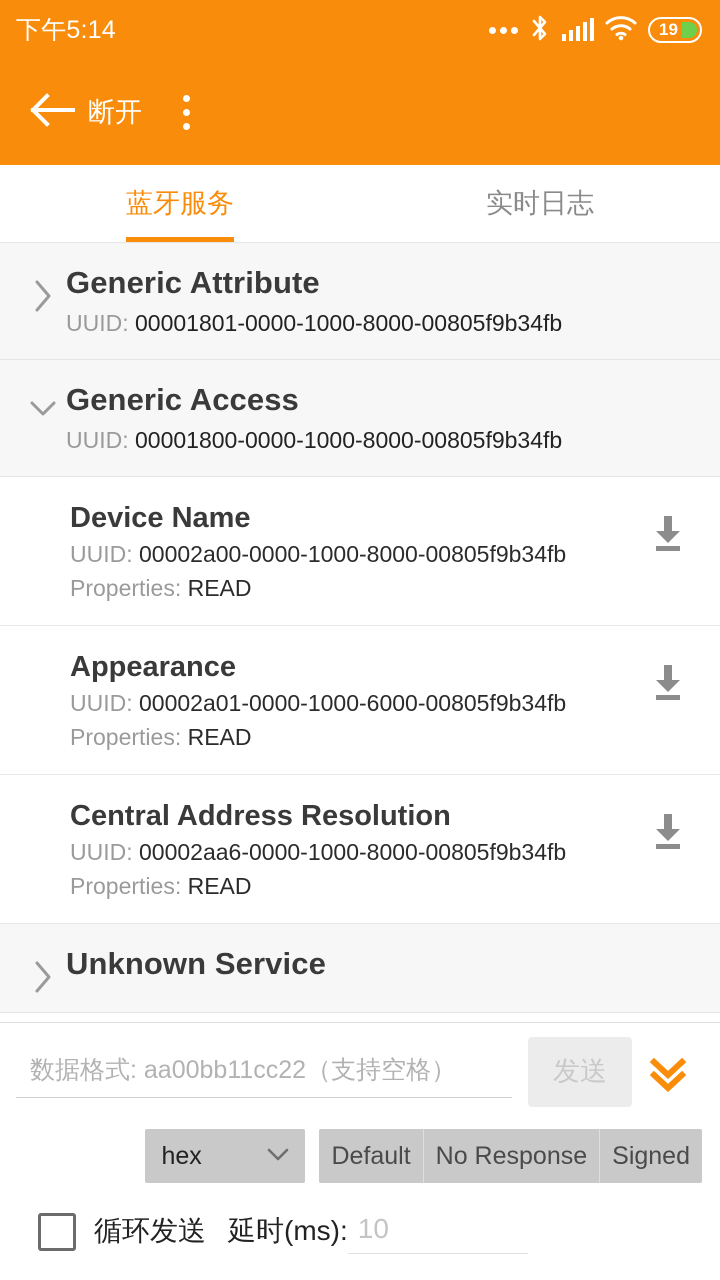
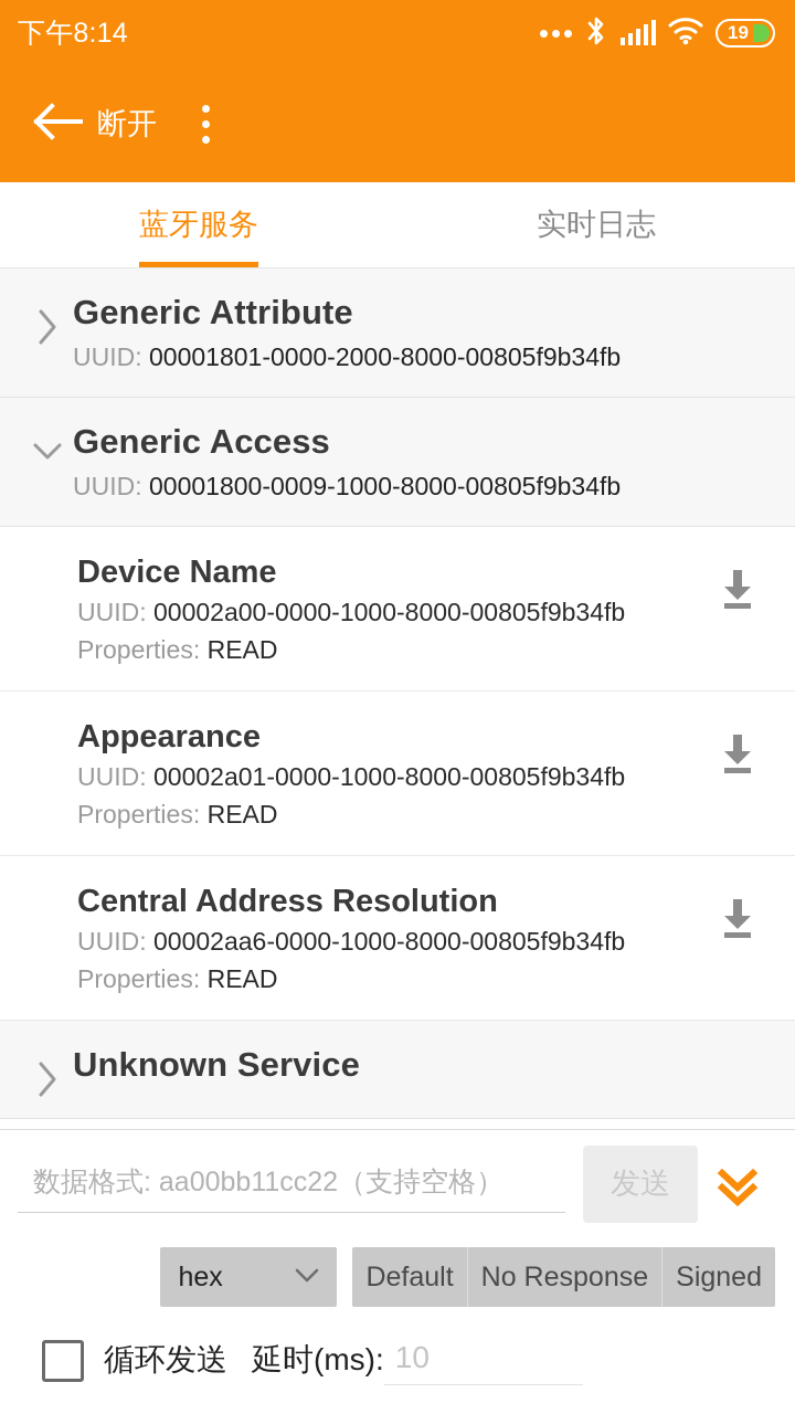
- 下午5:14
+ 下午8:14
  19
  断开
  蓝牙服务
  实时日志
  Generic Attribute
- UUID: 00001801-0000-1000-8000-00805f9b34fb
+ UUID: 00001801-0000-2000-8000-00805f9b34fb
  Generic Access
- UUID: 00001800-0000-1000-8000-00805f9b34fb
+ UUID: 00001800-0009-1000-8000-00805f9b34fb
  Device Name
  UUID: 00002a00-0000-1000-8000-00805f9b34fb
  Properties: READ
  Appearance
- UUID: 00002a01-0000-1000-6000-00805f9b34fb
+ UUID: 00002a01-0000-1000-8000-00805f9b34fb
  Properties: READ
  Central Address Resolution
  UUID: 00002aa6-0000-1000-8000-00805f9b34fb
  Properties: READ
  Unknown Service
  数据格式: aa00bb11cc22（支持空格）
  发送
  hex
  Default
  No Response
  Signed
  循环发送
  延时(ms):
  10
